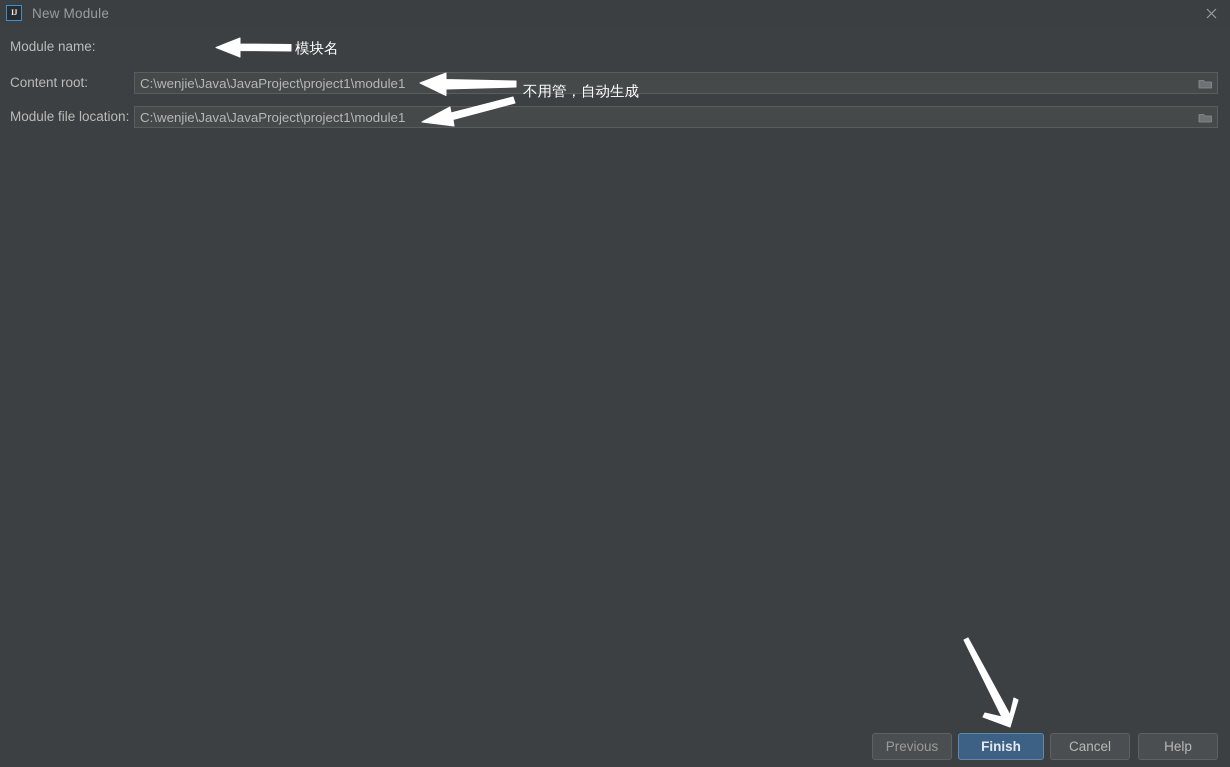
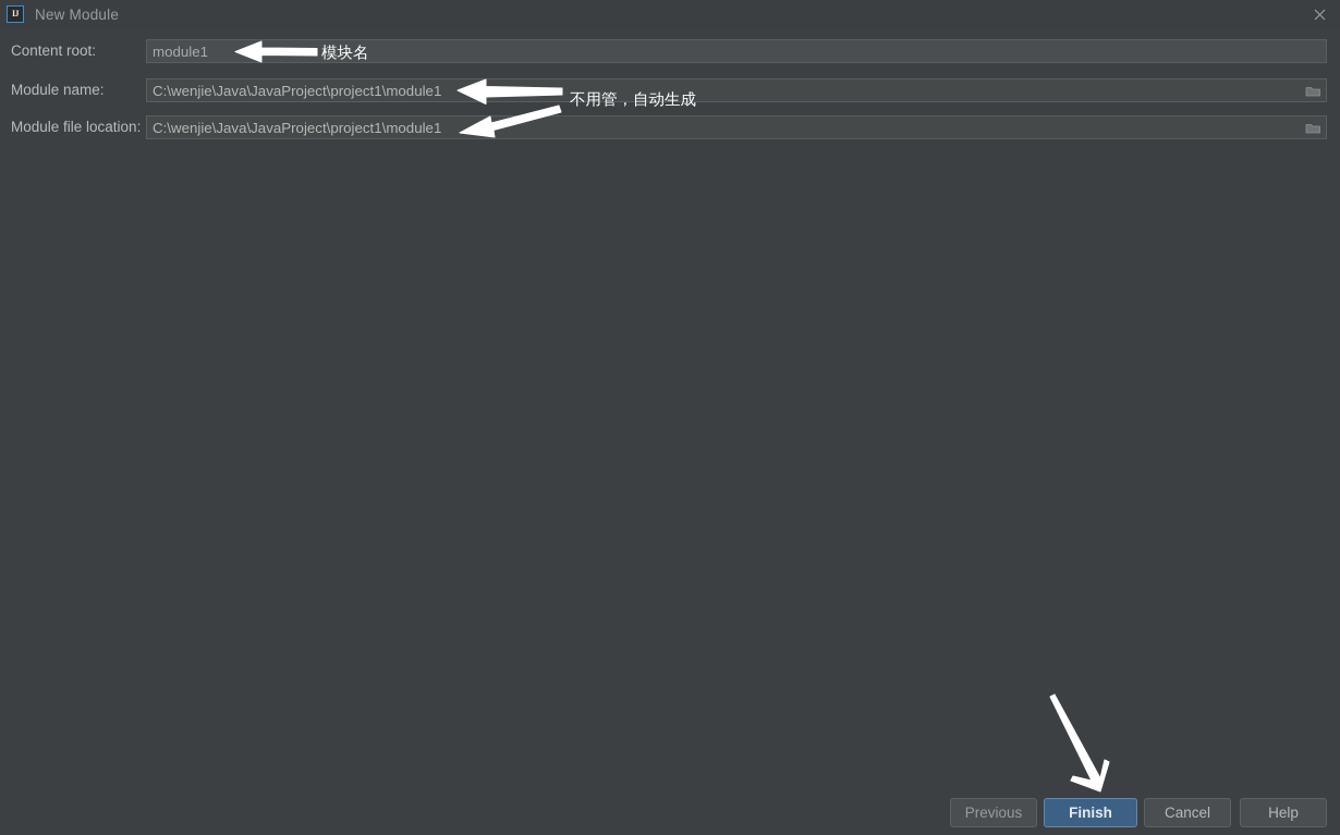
  IJ
  New Module
- Module name:
+ Content root:
+ module1
- Content root:
+ Module name:
  C:\wenjie\Java\JavaProject\project1\module1
  Module file location:
  C:\wenjie\Java\JavaProject\project1\module1
  模块名
  不用管，自动生成
  Previous
  Finish
  Cancel
  Help
